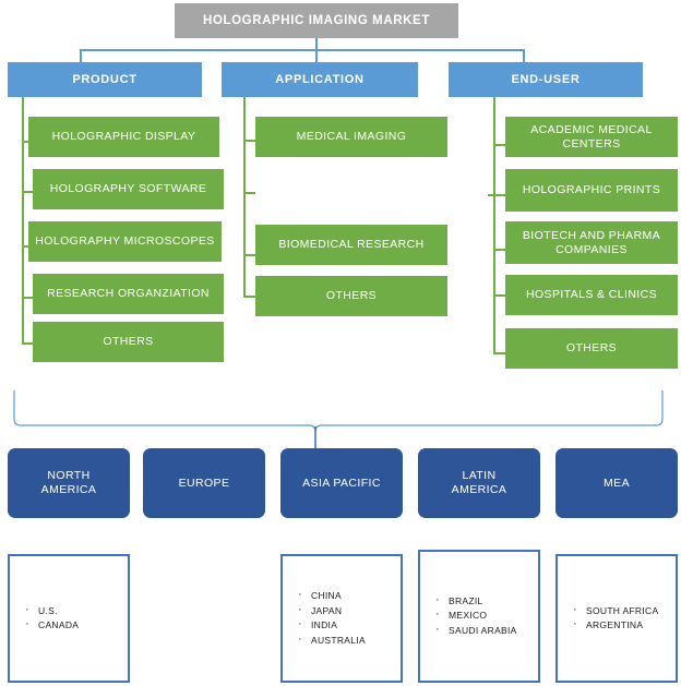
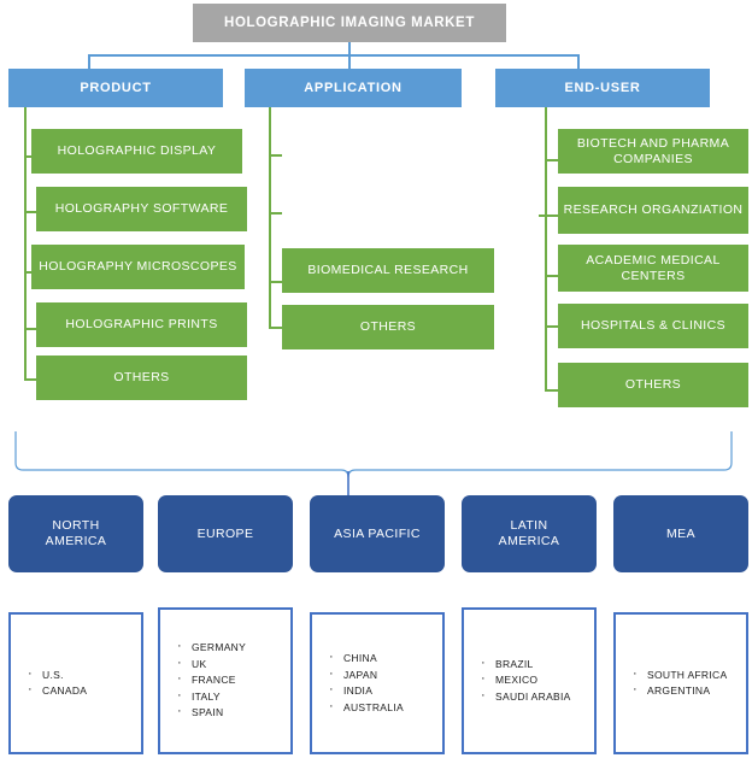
  HOLOGRAPHIC IMAGING MARKET
  PRODUCT
  HOLOGRAPHIC DISPLAY
  HOLOGRAPHY SOFTWARE
  HOLOGRAPHY MICROSCOPES
- RESEARCH ORGANZIATION
+ HOLOGRAPHIC PRINTS
  OTHERS
  APPLICATION
- MEDICAL IMAGING
  BIOMEDICAL RESEARCH
  OTHERS
  END-USER
- ACADEMIC MEDICAL CENTERS
+ BIOTECH AND PHARMA COMPANIES
- HOLOGRAPHIC PRINTS
+ RESEARCH ORGANZIATION
- BIOTECH AND PHARMA COMPANIES
+ ACADEMIC MEDICAL CENTERS
  HOSPITALS & CLINICS
  OTHERS
  NORTH
  AMERICA
  EUROPE
  ASIA PACIFIC
  LATIN
  AMERICA
  MEA
  U.S.
  CANADA
+ GERMANY
+ UK
+ FRANCE
+ ITALY
+ SPAIN
  CHINA
  JAPAN
  INDIA
  AUSTRALIA
  BRAZIL
  MEXICO
  SAUDI ARABIA
  SOUTH AFRICA
  ARGENTINA
